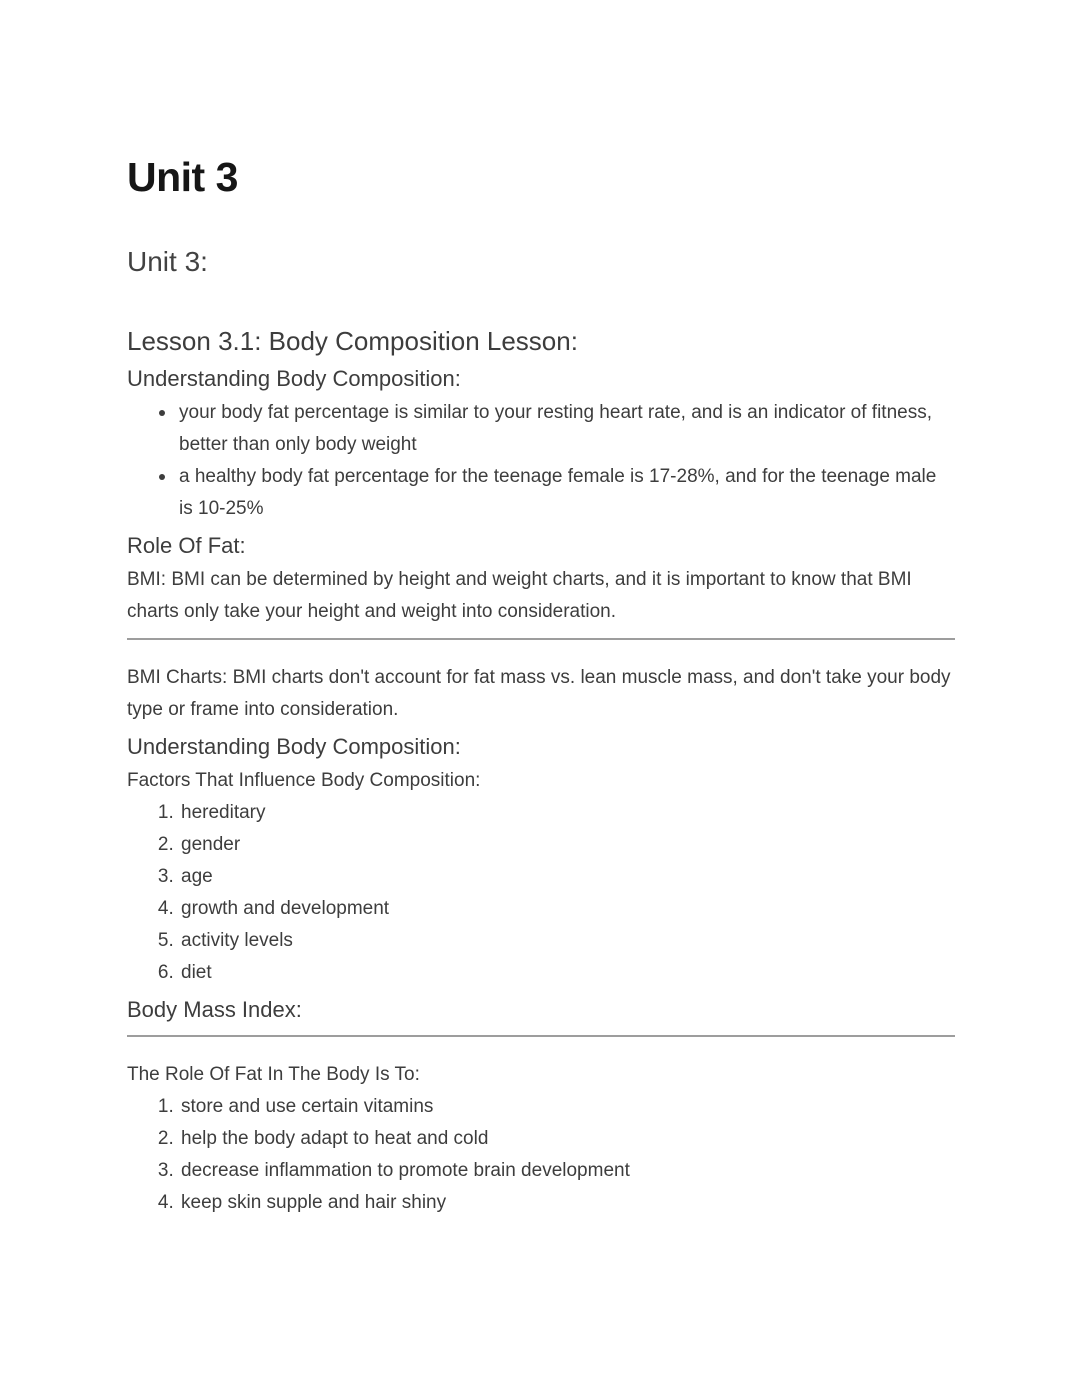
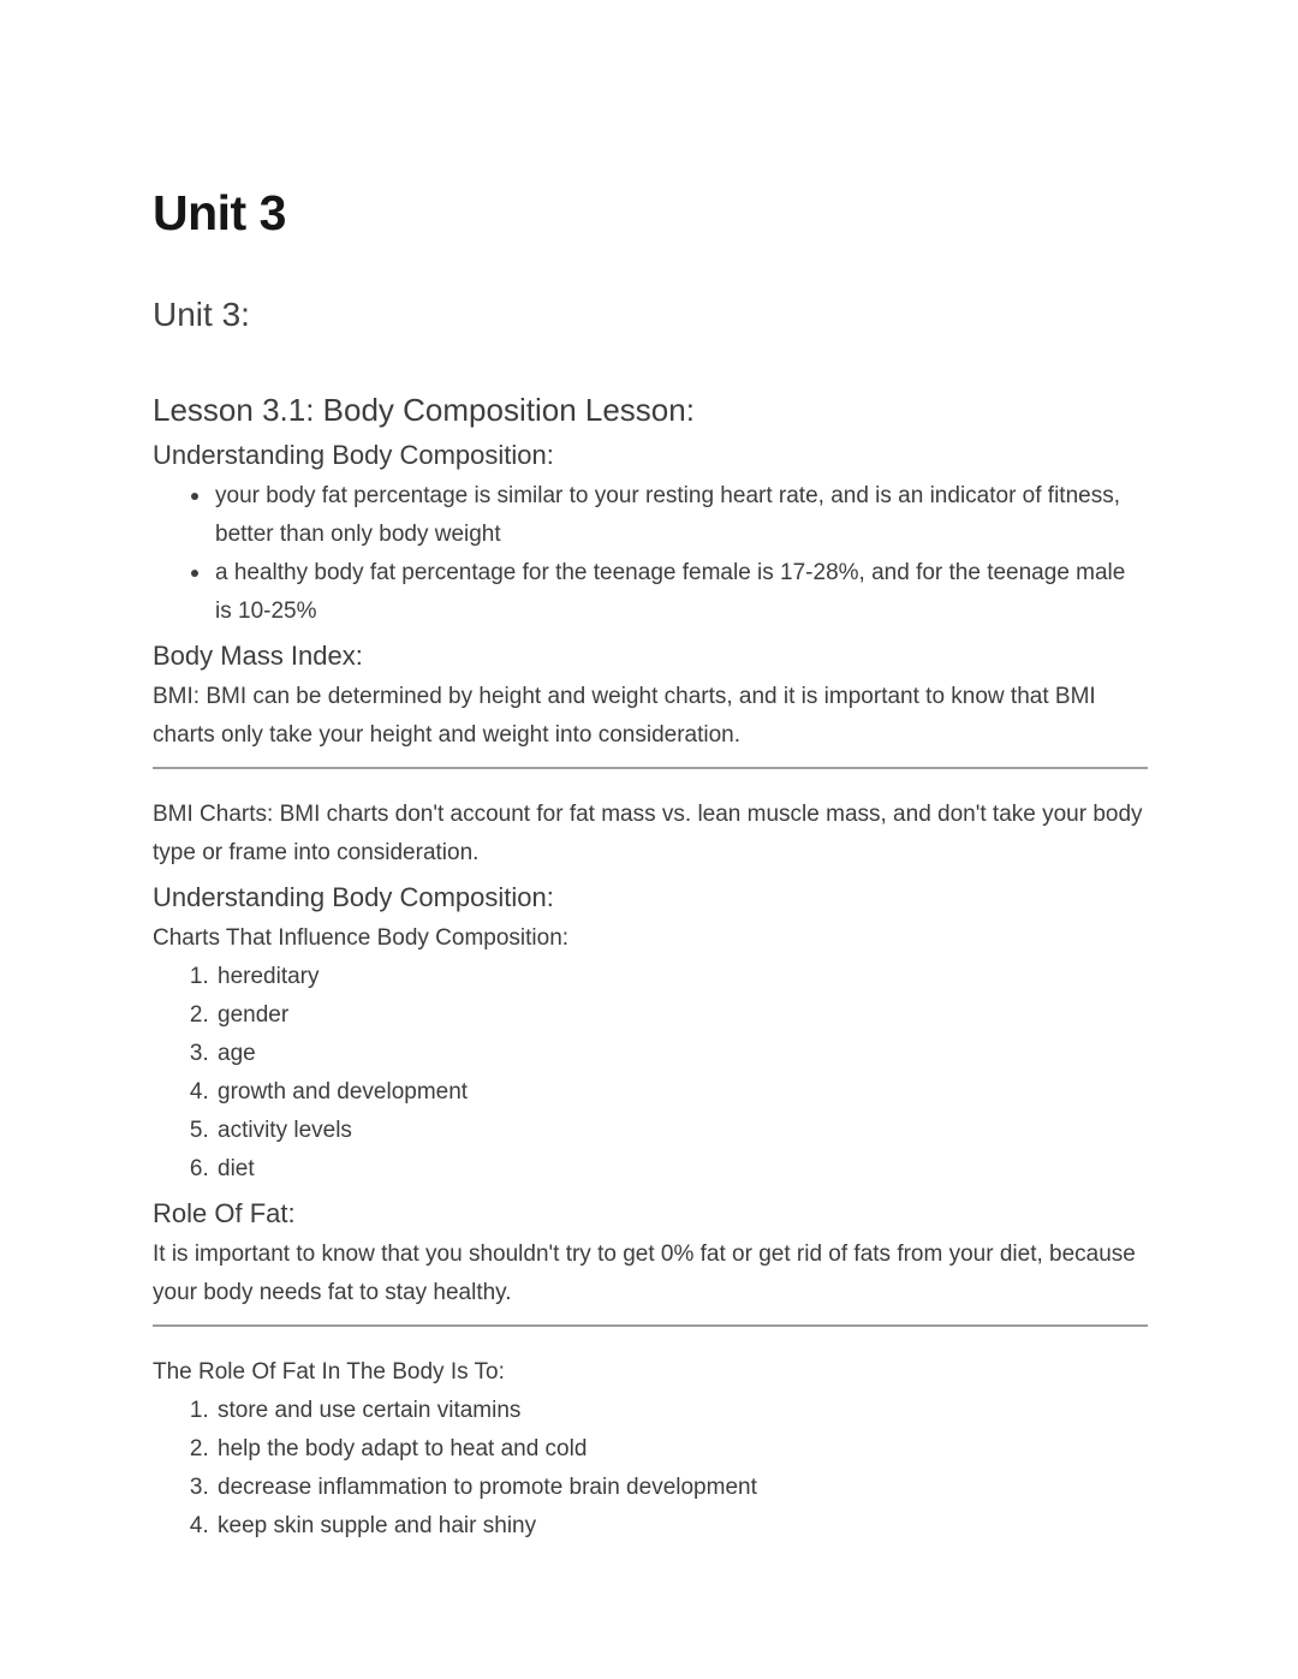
  Unit 3
  Unit 3:
  Lesson 3.1: Body Composition Lesson:
  Understanding Body Composition:
  your body fat percentage is similar to your resting heart rate, and is an indicator of fitness, better than only body weight
  a healthy body fat percentage for the teenage female is 17-28%, and for the teenage male is 10-25%
- Role Of Fat:
+ Body Mass Index:
  BMI: BMI can be determined by height and weight charts, and it is important to know that BMI charts only take your height and weight into consideration.
  BMI Charts: BMI charts don't account for fat mass vs. lean muscle mass, and don't take your body type or frame into consideration.
  Understanding Body Composition:
- Factors That Influence Body Composition:
+ Charts That Influence Body Composition:
  hereditary
  gender
  age
  growth and development
  activity levels
  diet
- Body Mass Index:
+ Role Of Fat:
+ It is important to know that you shouldn't try to get 0% fat or get rid of fats from your diet, because your body needs fat to stay healthy.
  The Role Of Fat In The Body Is To:
  store and use certain vitamins
  help the body adapt to heat and cold
  decrease inflammation to promote brain development
  keep skin supple and hair shiny
